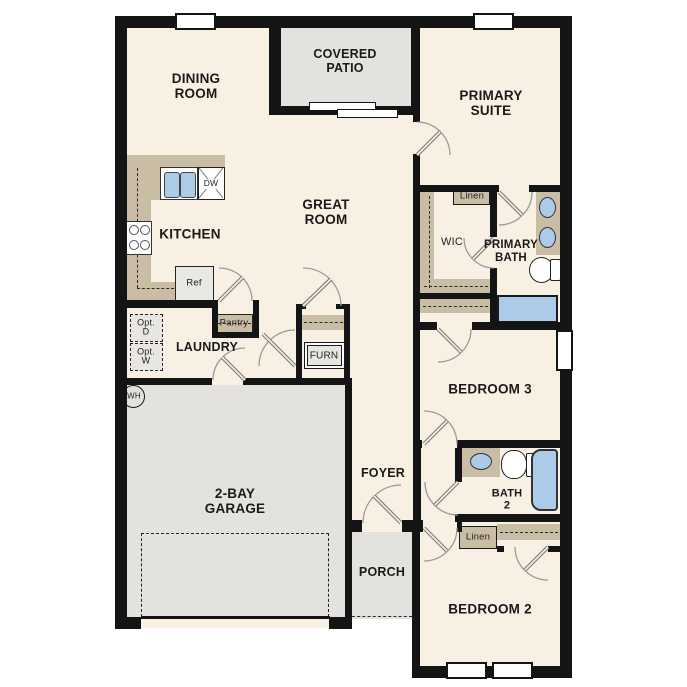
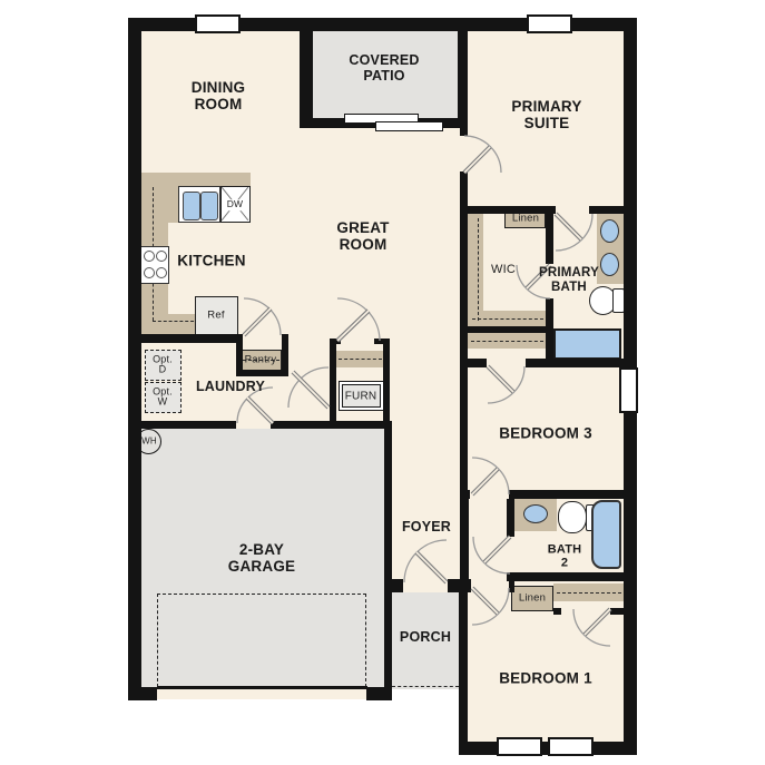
  DINING
  ROOM
  COVERED
  PATIO
  PRIMARY
  SUITE
  KITCHEN
  GREAT
  ROOM
  WIC
  PRIMARY
  BATH
  Linen
  LAUNDRY
  Pantry
  FURN
  Opt.
  D
  Opt.
  W
  WH
  BEDROOM 3
  2-BAY
  GARAGE
  FOYER
  BATH
  2
  Linen
  PORCH
- BEDROOM 2
+ BEDROOM 1
  DW
  Ref
